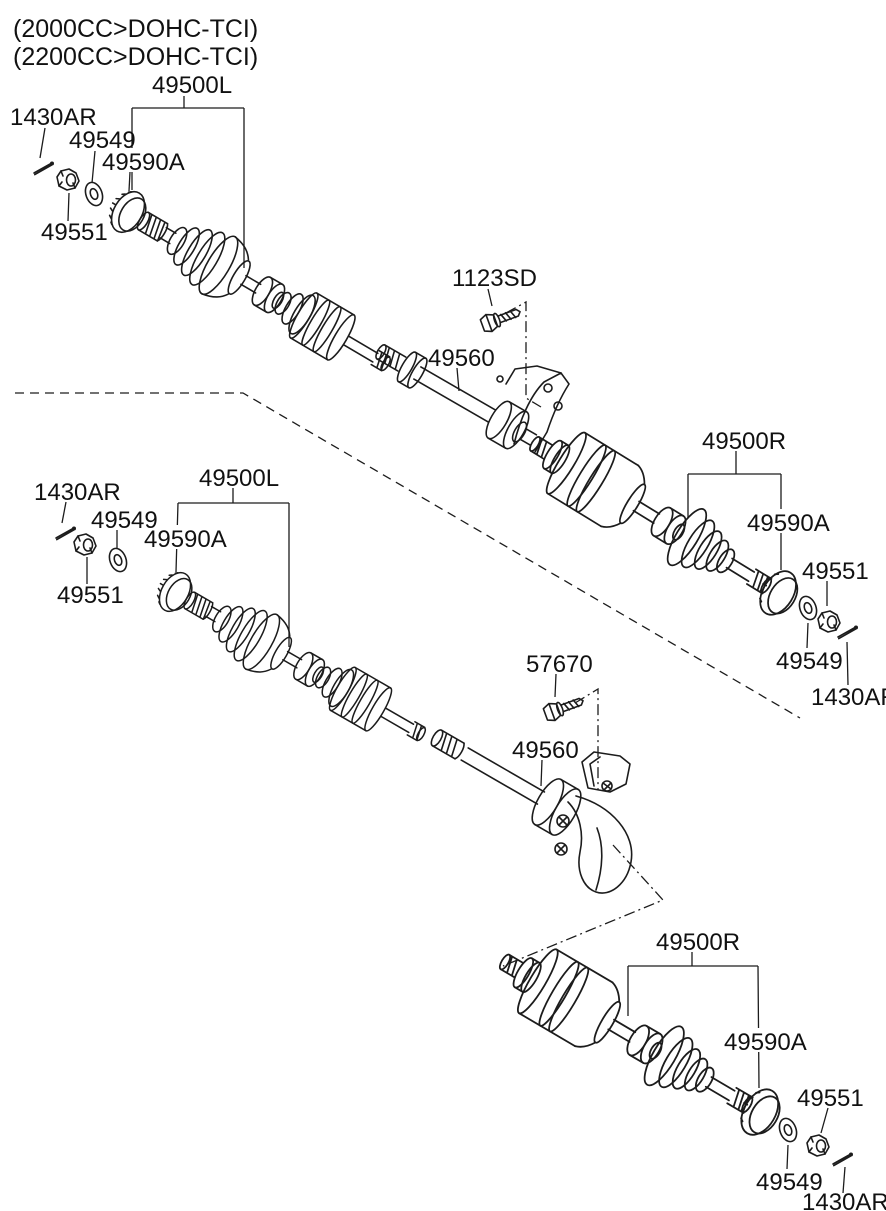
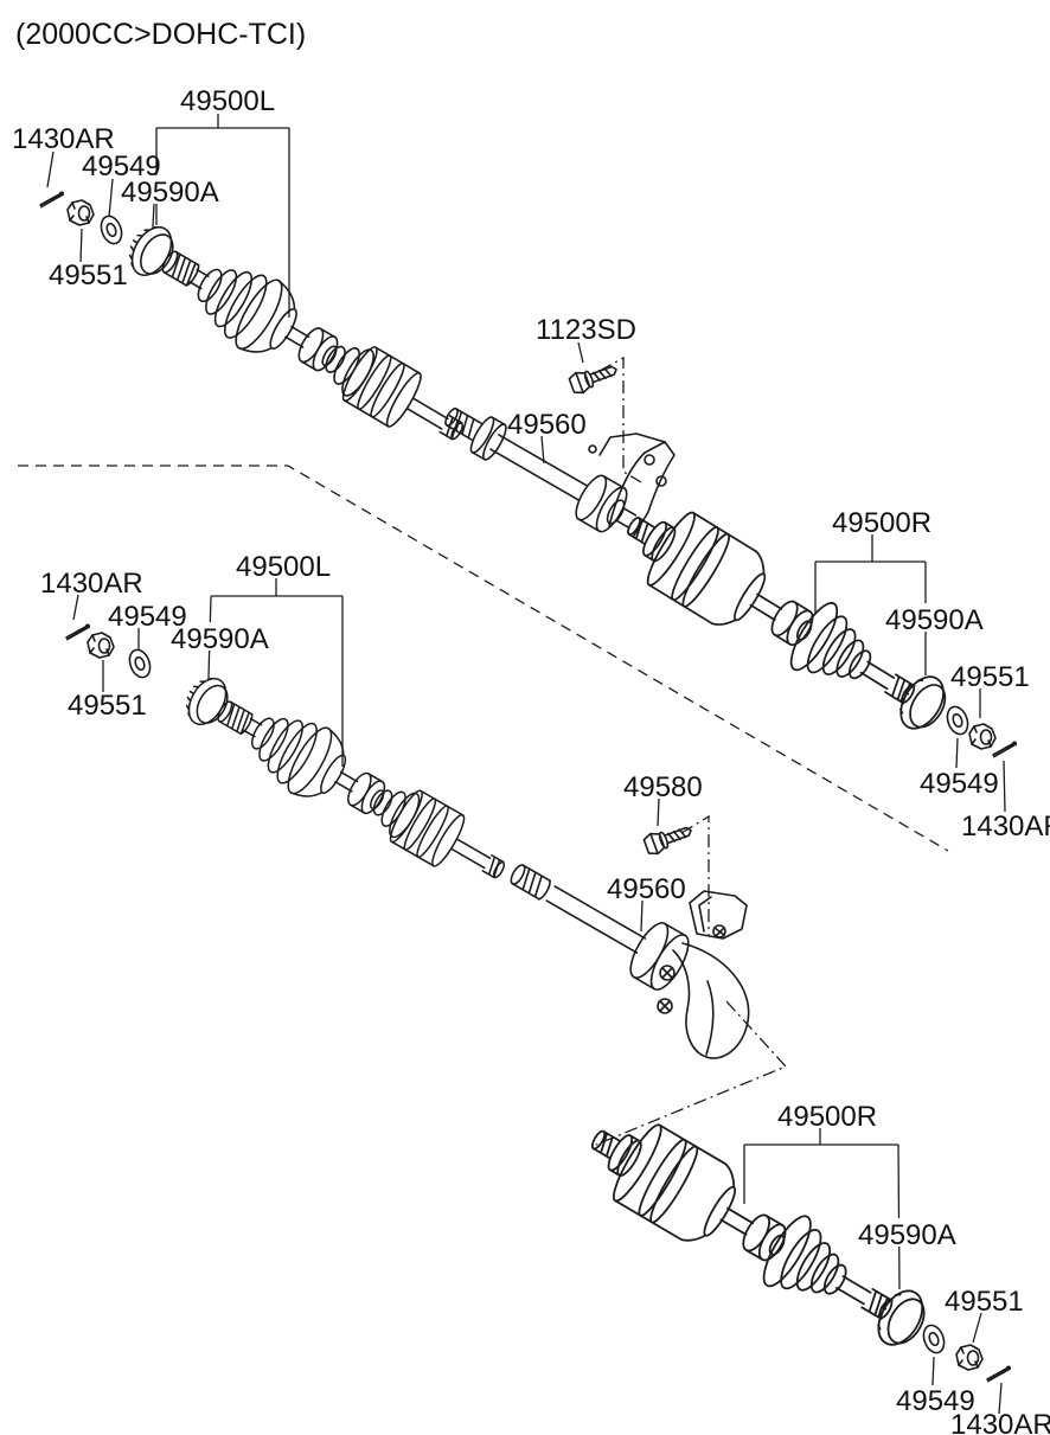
  (2000CC>DOHC-TCI)
- (2200CC>DOHC-TCI)
  49500L
  1430AR
  49549
  49590A
  49551
  1123SD
  49560
  49500R
  49590A
  49551
  49549
  1430A
  1430AR
  49549
  49500L
  49590A
  49551
- 57670
+ 49580
  49560
  49500R
  49590A
  49551
  49549
  1430AR
